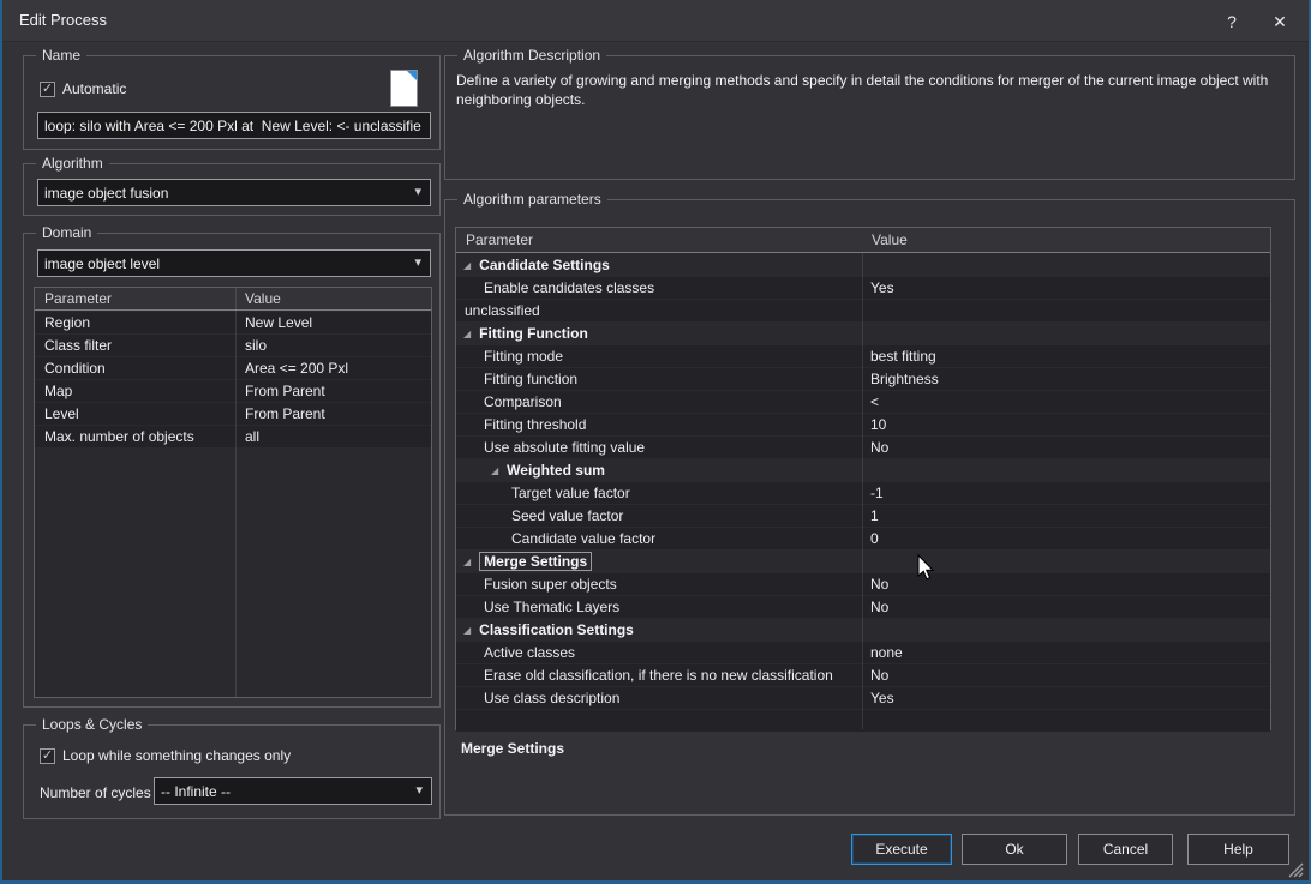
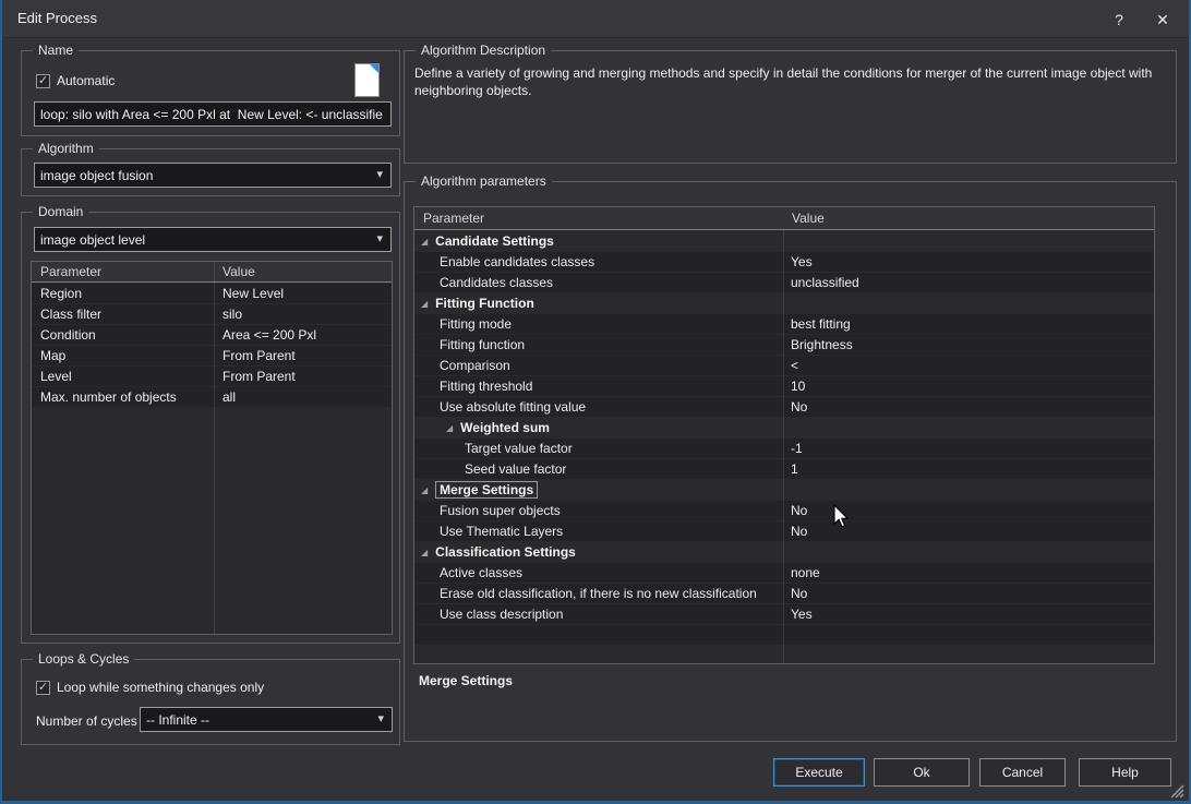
  Edit Process
  ?
  ✕
  Name
  ✓
  Automatic
  loop: silo with Area <= 200 Pxl at New Level: <- unclassifie
  Algorithm
  image object fusion
  ▾
  Domain
  image object level
  ▾
  Parameter
  Value
  Region
  New Level
  Class filter
  silo
  Condition
  Area <= 200 Pxl
  Map
  From Parent
  Level
  From Parent
  Max. number of objects
  all
  Loops & Cycles
  ✓
  Loop while something changes only
  Number of cycles
  -- Infinite --
  ▾
  Algorithm Description
  Define a variety of growing and merging methods and specify in detail the conditions for merger of the current image object with neighboring objects.
  Algorithm parameters
  Parameter
  Value
  ◢
  Candidate Settings
  Enable candidates classes
  Yes
+ Candidates classes
  unclassified
  ◢
  Fitting Function
  Fitting mode
  best fitting
  Fitting function
  Brightness
  Comparison
  <
  Fitting threshold
  10
  Use absolute fitting value
  No
  ◢
  Weighted sum
  Target value factor
  -1
  Seed value factor
  1
- Candidate value factor
- 0
  ◢
  Merge Settings
  Fusion super objects
  No
  Use Thematic Layers
  No
  ◢
  Classification Settings
  Active classes
  none
  Erase old classification, if there is no new classification
  No
  Use class description
  Yes
  Merge Settings
  Execute
  Ok
  Cancel
  Help
